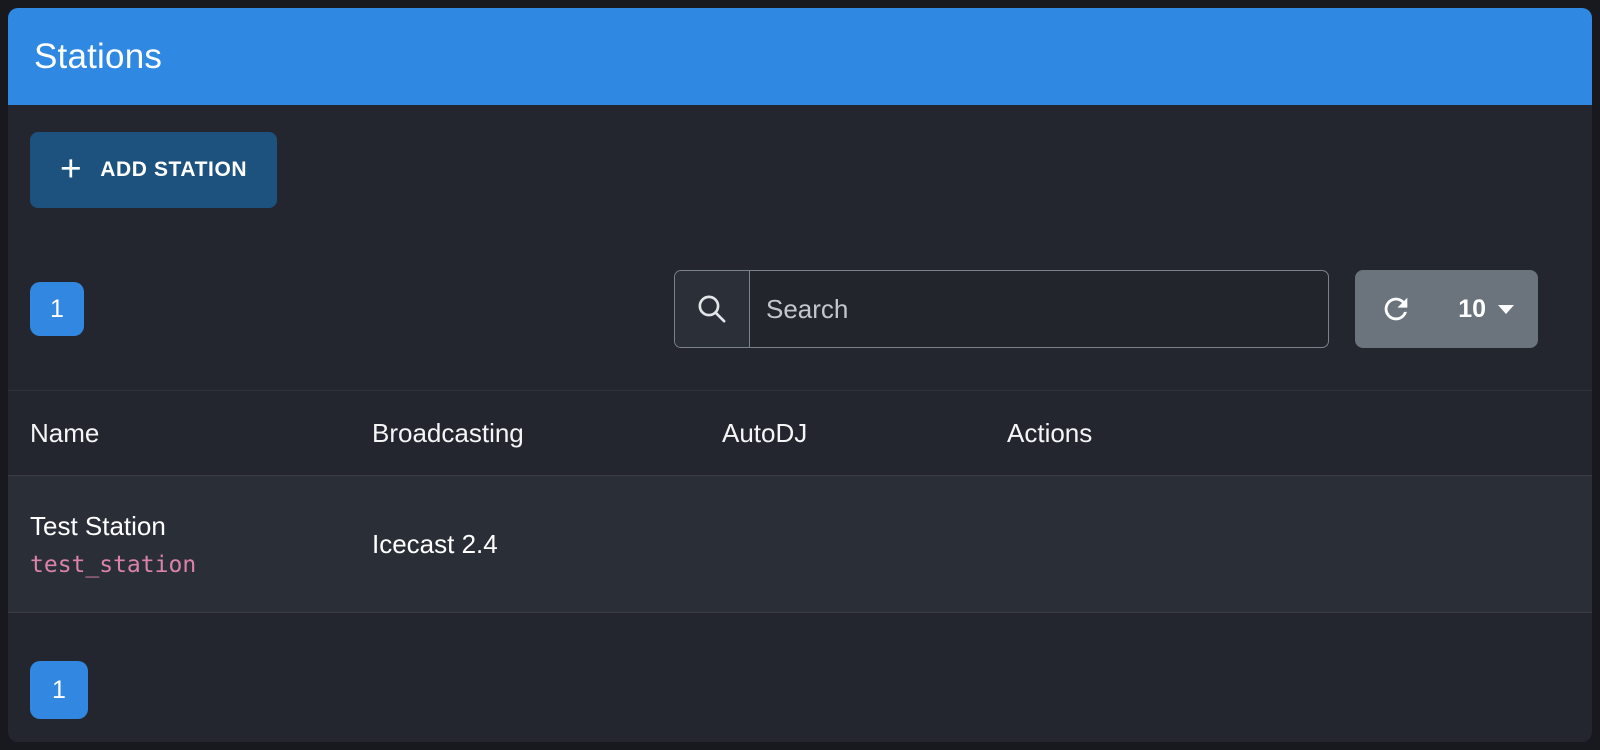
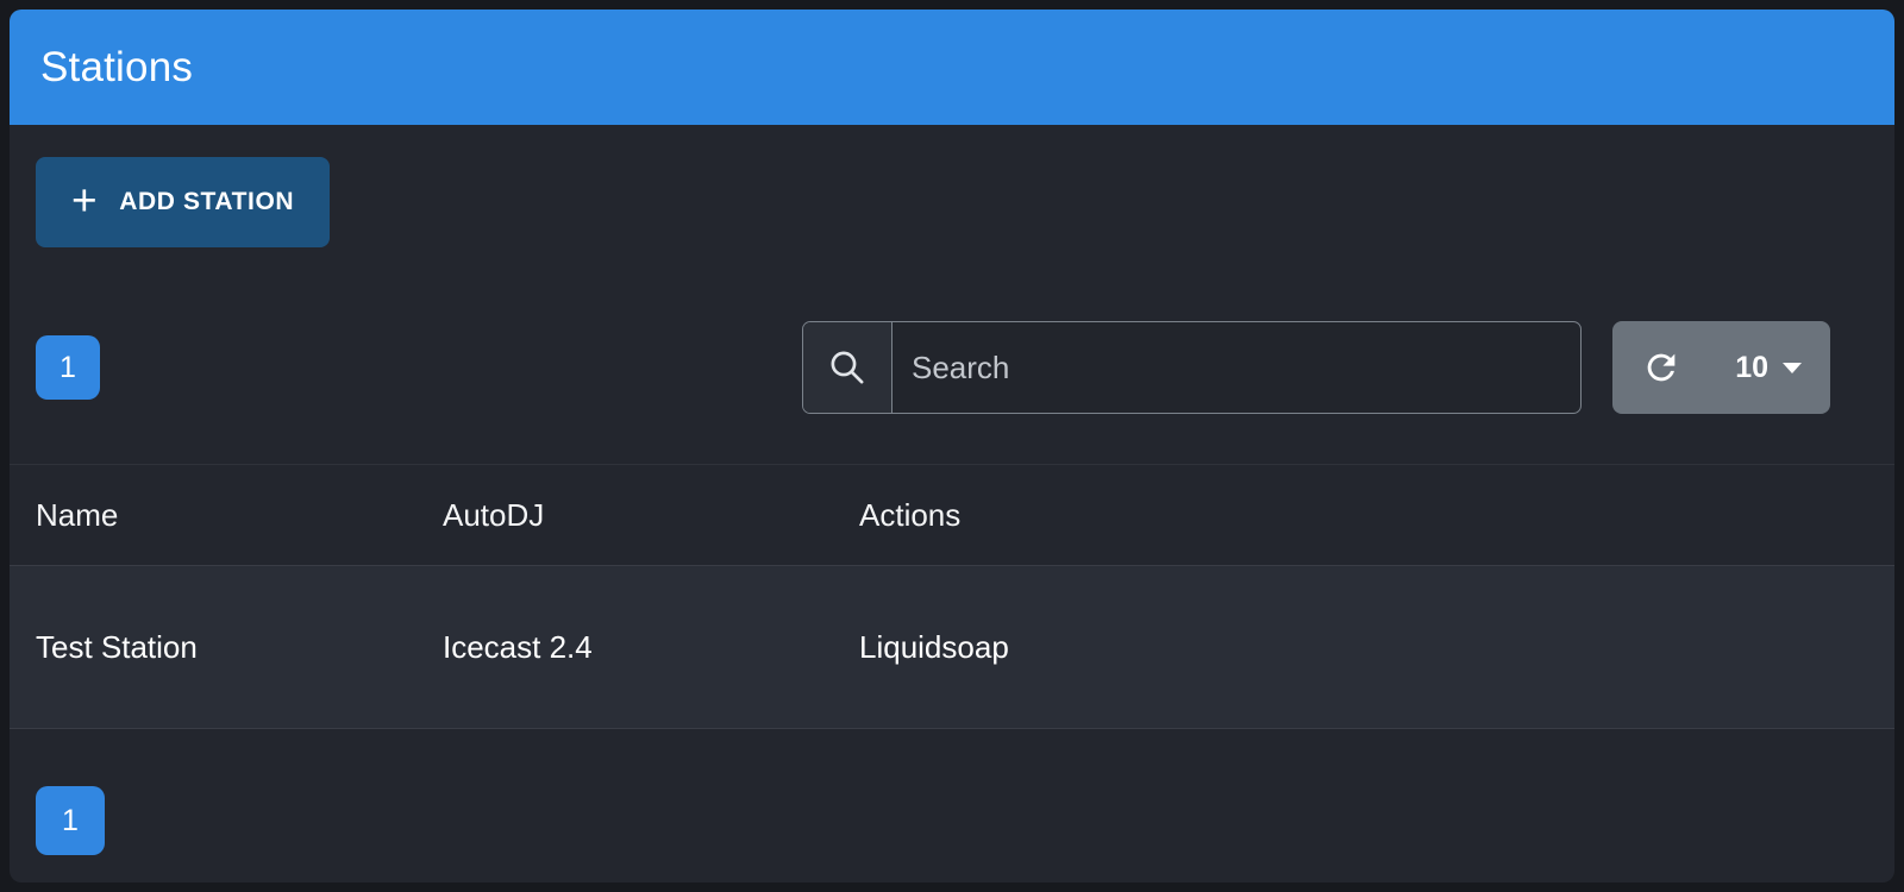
  Stations
  +
  ADD STATION
  1
  Search
  10
  Name
- Broadcasting
  AutoDJ
  Actions
  Test Station
- test_station
  Icecast 2.4
+ Liquidsoap
  1
